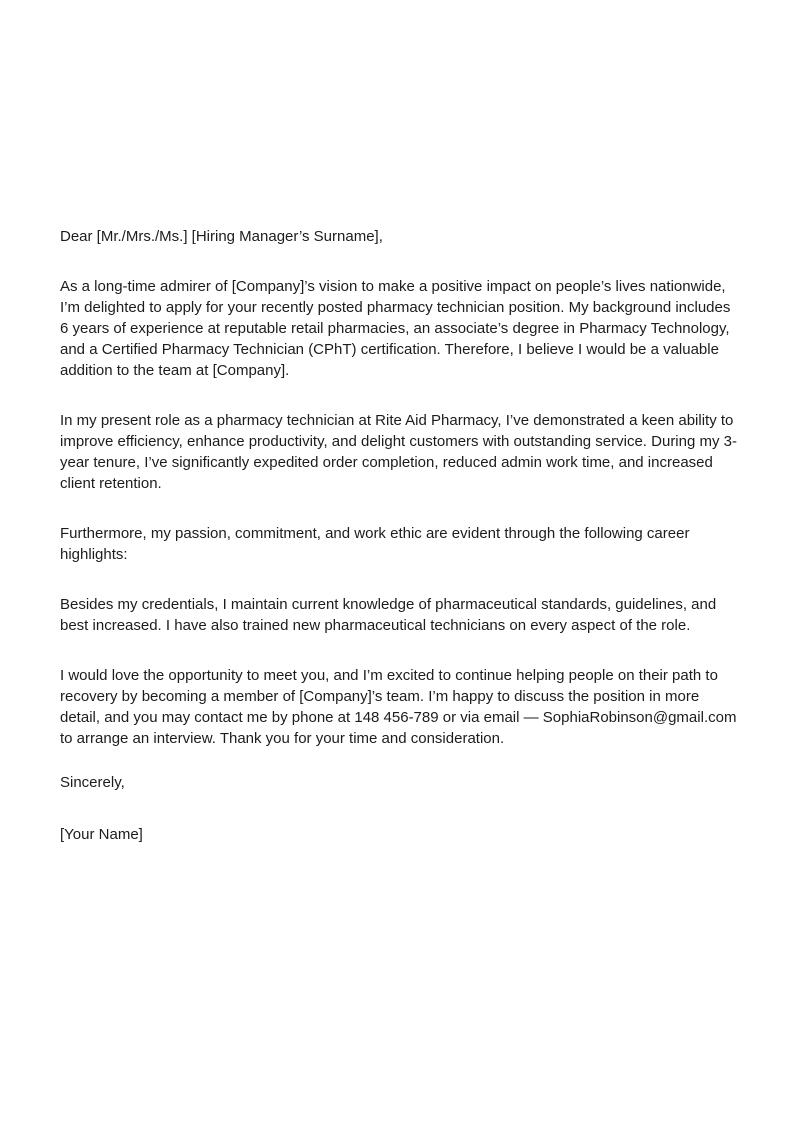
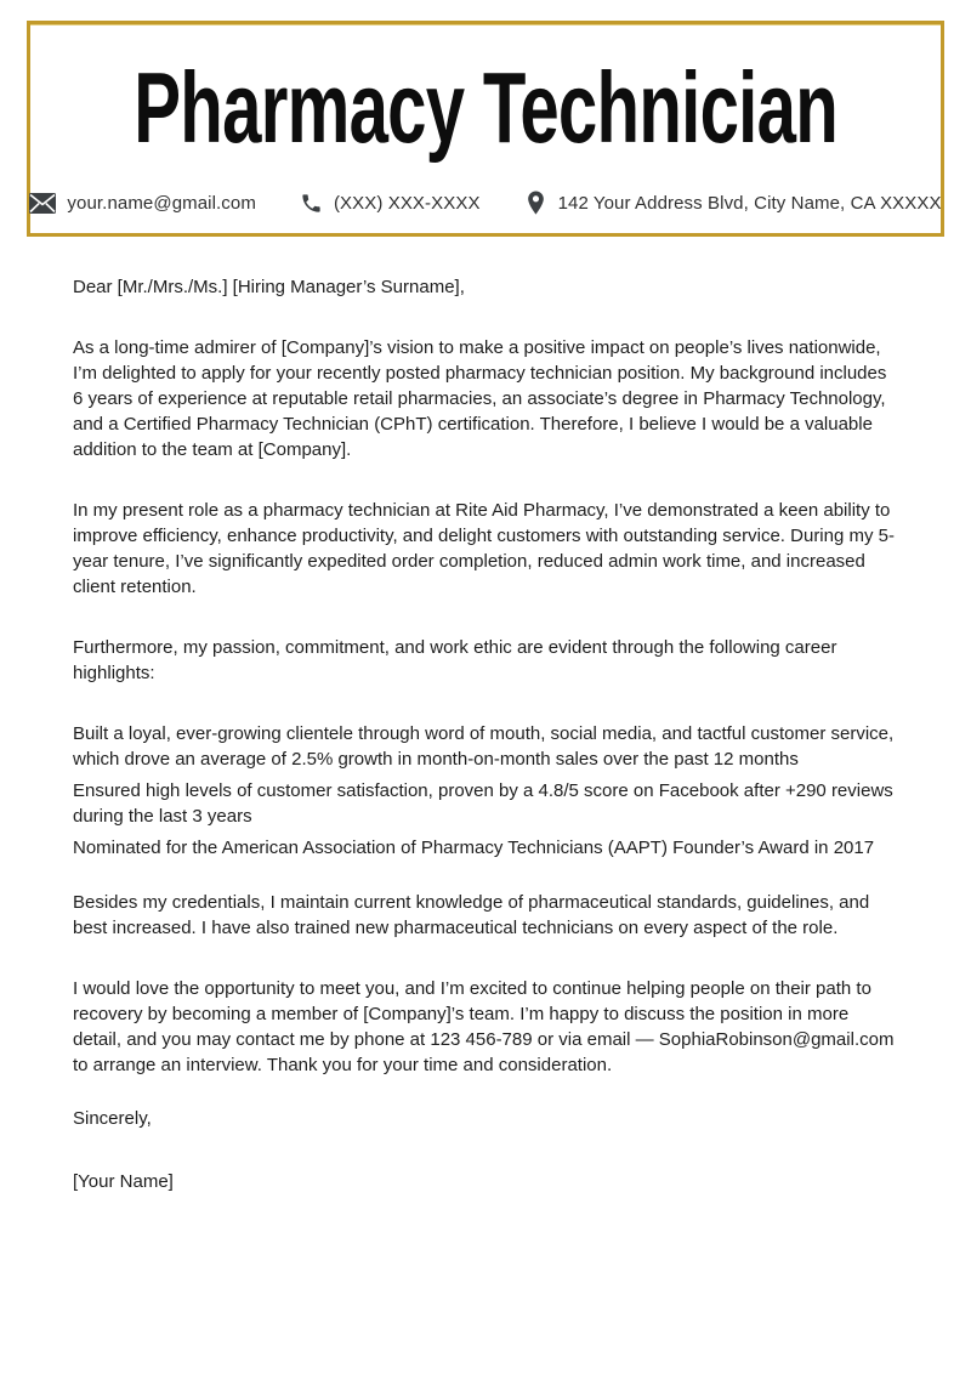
+ Pharmacy Technician
+ your.name@gmail.com
+ (XXX) XXX-XXXX
+ 142 Your Address Blvd, City Name, CA XXXXX
  Dear [Mr./Mrs./Ms.] [Hiring Manager’s Surname],
  As a long-time admirer of [Company]’s vision to make a positive impact on people’s lives nationwide, I’m delighted to apply for your recently posted pharmacy technician position. My background includes 6 years of experience at reputable retail pharmacies, an associate’s degree in Pharmacy Technology, and a Certified Pharmacy Technician (CPhT) certification. Therefore, I believe I would be a valuable addition to the team at [Company].
- In my present role as a pharmacy technician at Rite Aid Pharmacy, I’ve demonstrated a keen ability to improve efficiency, enhance productivity, and delight customers with outstanding service. During my 3-year tenure, I’ve significantly expedited order completion, reduced admin work time, and increased client retention.
+ In my present role as a pharmacy technician at Rite Aid Pharmacy, I’ve demonstrated a keen ability to improve efficiency, enhance productivity, and delight customers with outstanding service. During my 5-year tenure, I’ve significantly expedited order completion, reduced admin work time, and increased client retention.
  Furthermore, my passion, commitment, and work ethic are evident through the following career highlights:
+ Built a loyal, ever-growing clientele through word of mouth, social media, and tactful customer service, which drove an average of 2.5% growth in month-on-month sales over the past 12 months
+ Ensured high levels of customer satisfaction, proven by a 4.8/5 score on Facebook after +290 reviews during the last 3 years
+ Nominated for the American Association of Pharmacy Technicians (AAPT) Founder’s Award in 2017
  Besides my credentials, I maintain current knowledge of pharmaceutical standards, guidelines, and best increased. I have also trained new pharmaceutical technicians on every aspect of the role.
- I would love the opportunity to meet you, and I’m excited to continue helping people on their path to recovery by becoming a member of [Company]’s team. I’m happy to discuss the position in more detail, and you may contact me by phone at 148 456-789 or via email — SophiaRobinson@gmail.com to arrange an interview. Thank you for your time and consideration.
+ I would love the opportunity to meet you, and I’m excited to continue helping people on their path to recovery by becoming a member of [Company]’s team. I’m happy to discuss the position in more detail, and you may contact me by phone at 123 456-789 or via email — SophiaRobinson@gmail.com to arrange an interview. Thank you for your time and consideration.
  Sincerely,
  [Your Name]
